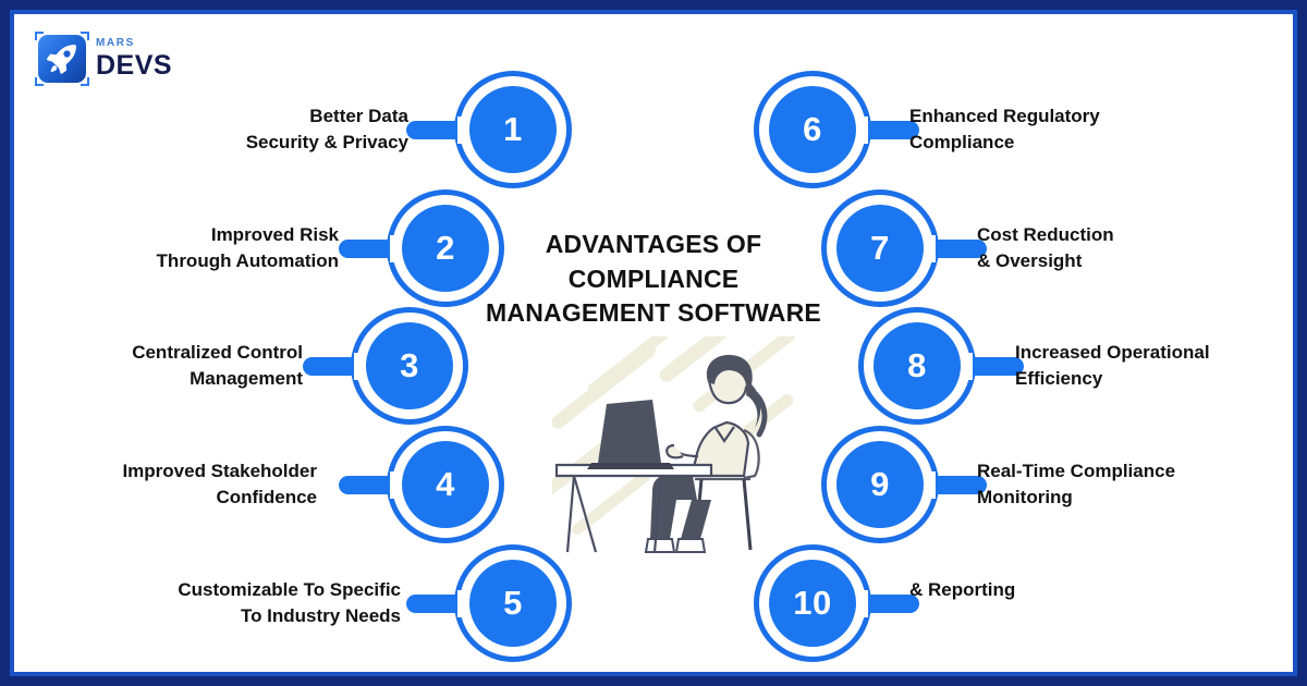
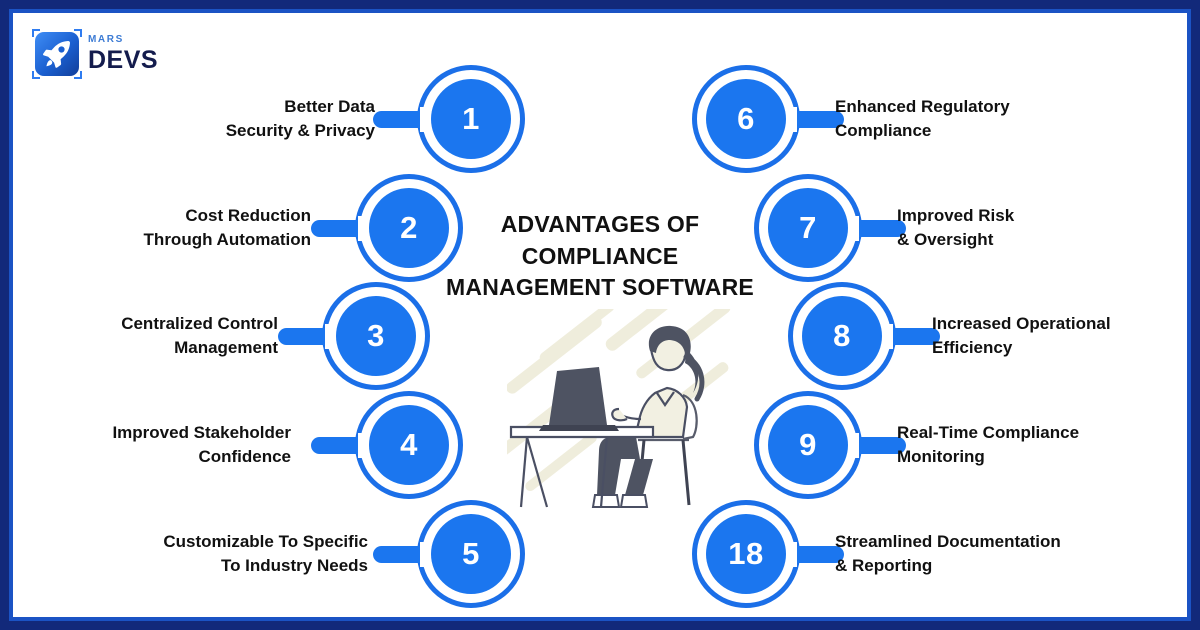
  MARS
  DEVS
  ADVANTAGES OF
  COMPLIANCE
  MANAGEMENT SOFTWARE
  1
  Better Data
  Security & Privacy
  2
- Improved Risk
+ Cost Reduction
  Through Automation
  3
  Centralized Control
  Management
  4
  Improved Stakeholder
  Confidence
  5
  Customizable To Specific
  To Industry Needs
  6
  Enhanced Regulatory
  Compliance
  7
- Cost Reduction
+ Improved Risk
  & Oversight
  8
  Increased Operational
  Efficiency
  9
  Real-Time Compliance
  Monitoring
- 10
+ 18
+ Streamlined Documentation
  & Reporting
